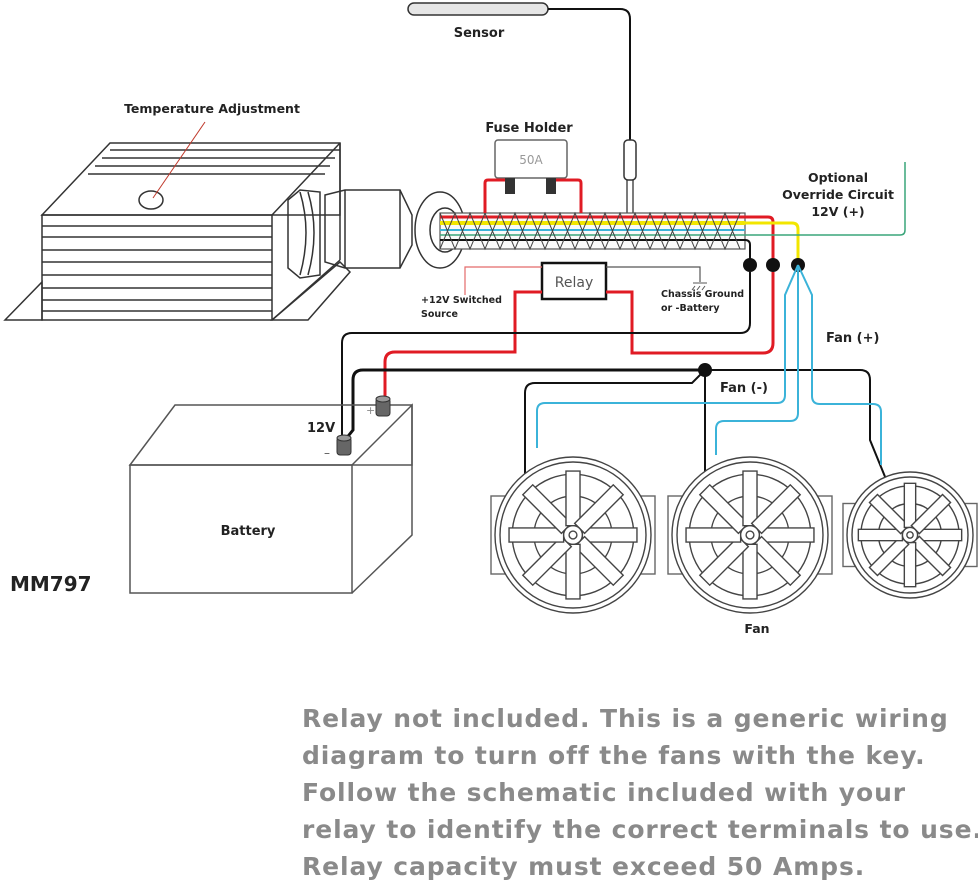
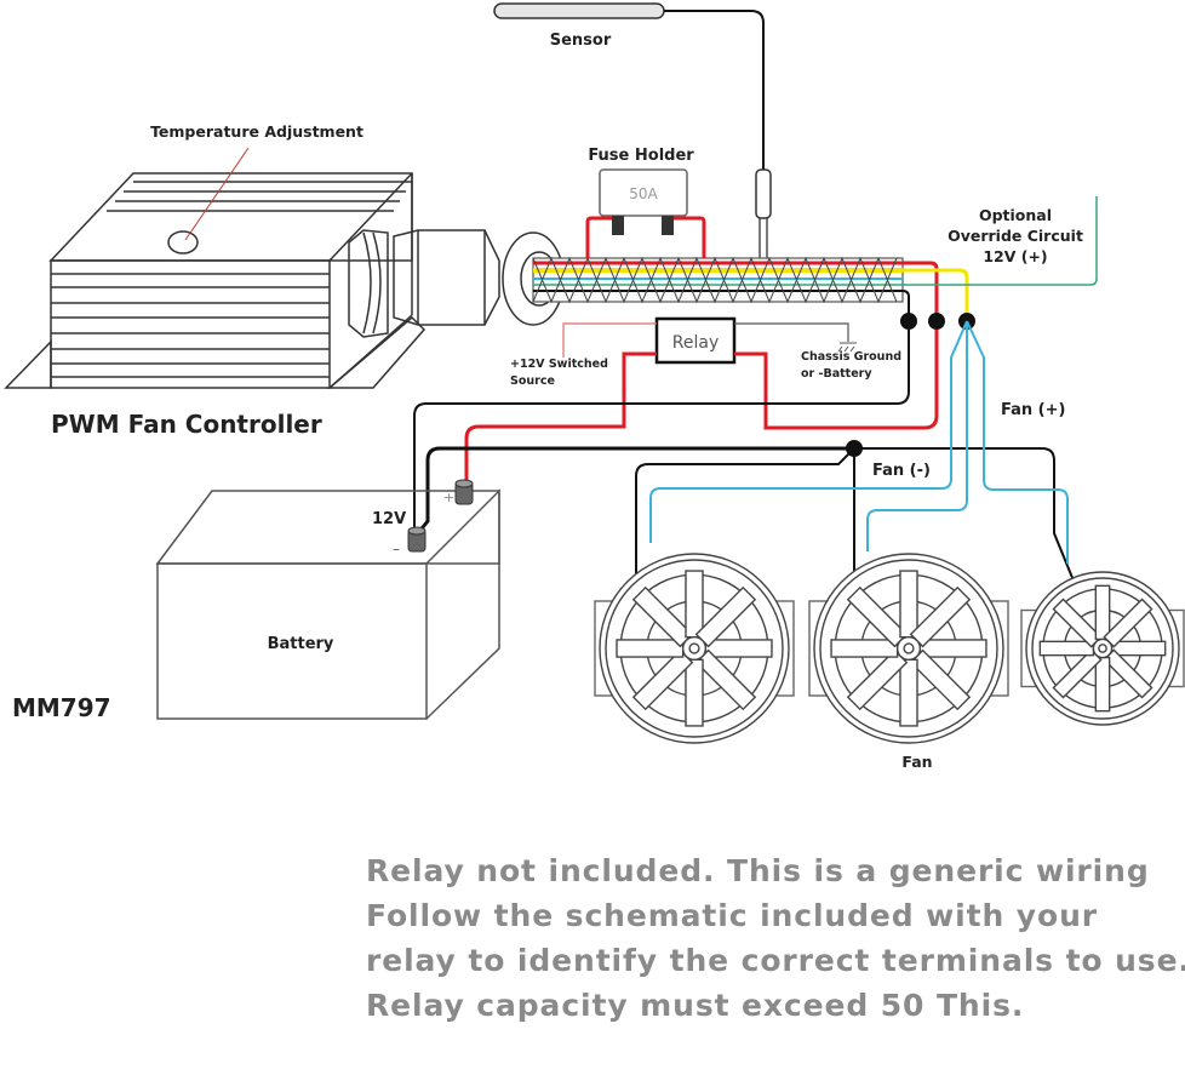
  Sensor
  Temperature Adjustment
  50A
  Fuse Holder
  Optional
  Override Circuit
  12V (+)
  Relay
  +12V Switched
  Source
  Chassis Ground
  or -Battery
  Fan (+)
  Fan (-)
  12V
  +
  –
  Battery
  Fan
+ PWM Fan Controller
  MM797
  Relay not included. This is a generic wiring
- diagram to turn off the fans with the key.
  Follow the schematic included with your
  relay to identify the correct terminals to use
- Relay capacity must exceed 50 Amps.
+ Relay capacity must exceed 50 This.
